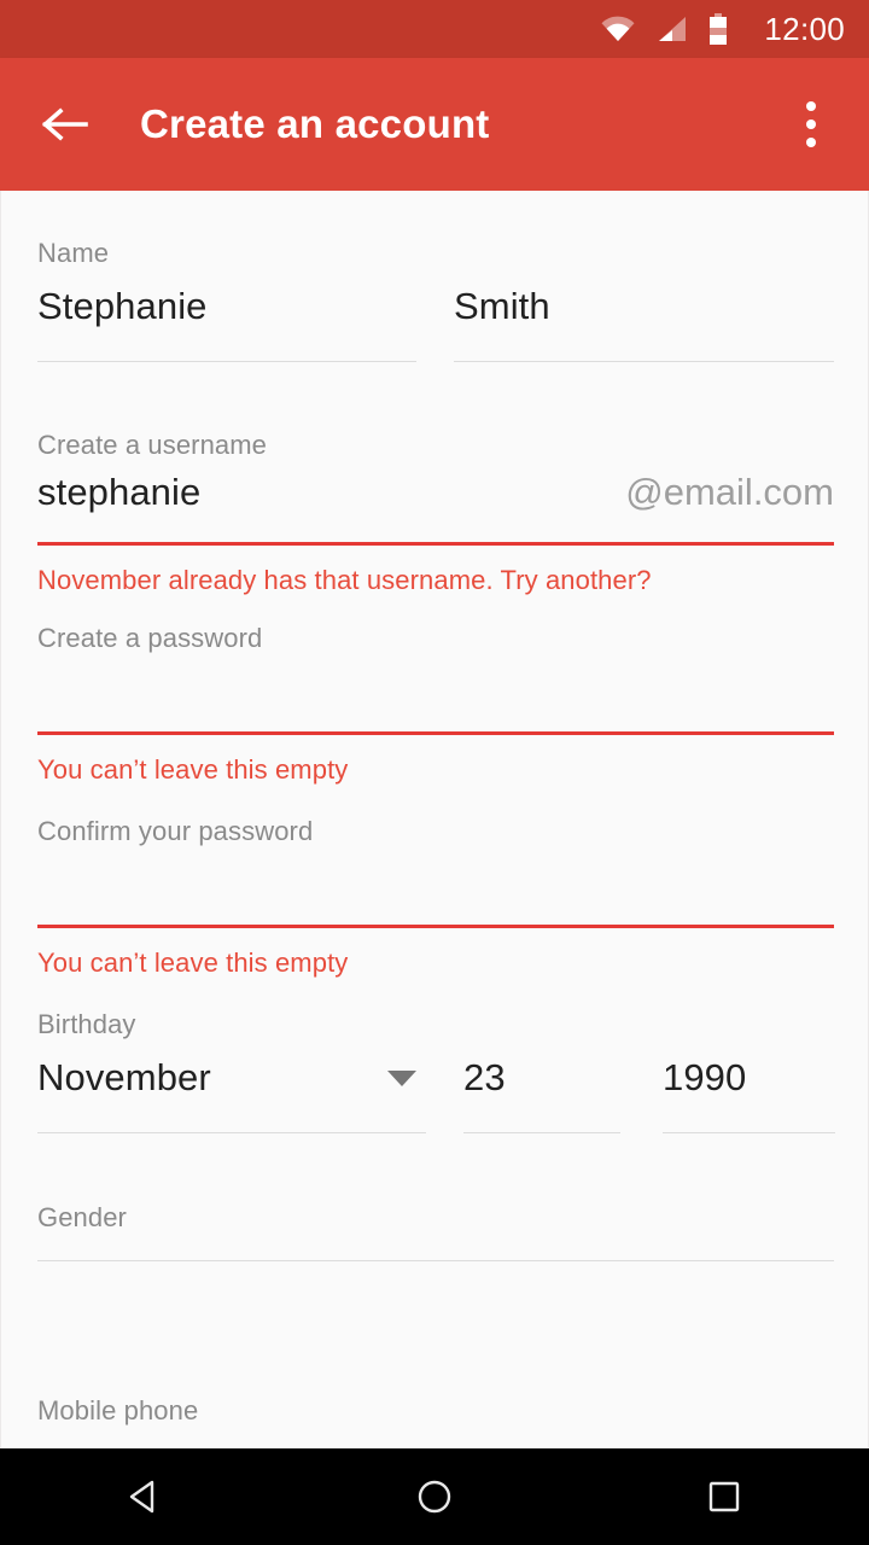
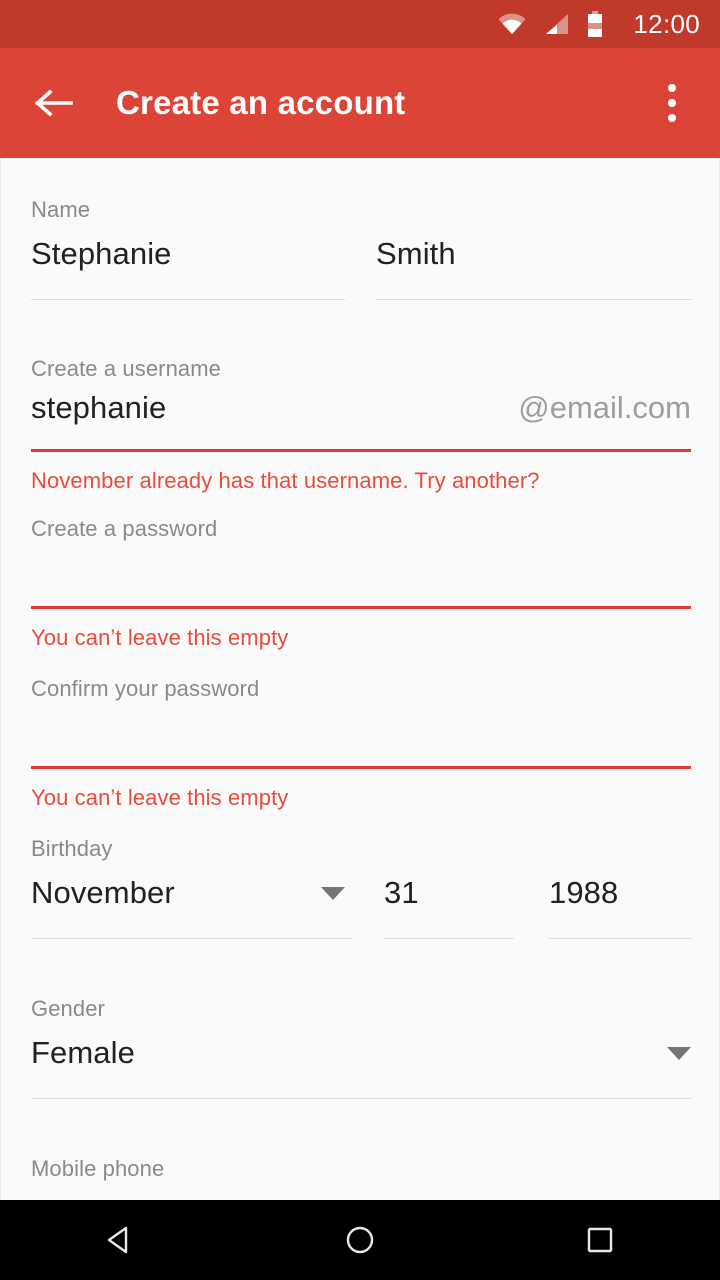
  12:00
  Create an account
  Name
  Stephanie
  Smith
  Create a username
  stephanie
  @email.com
  November already has that username. Try another?
  Create a password
  You can’t leave this empty
  Confirm your password
  You can’t leave this empty
  Birthday
  November
- 23
+ 31
- 1990
+ 1988
  Gender
+ Female
  Mobile phone
